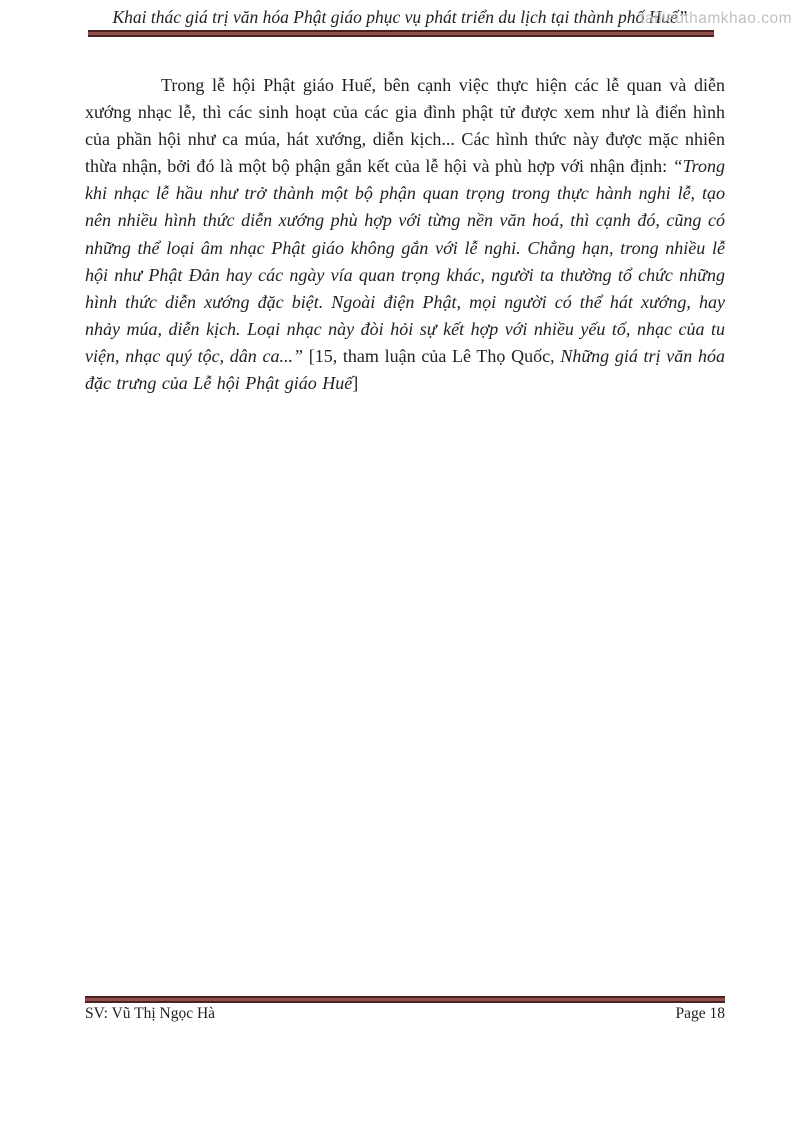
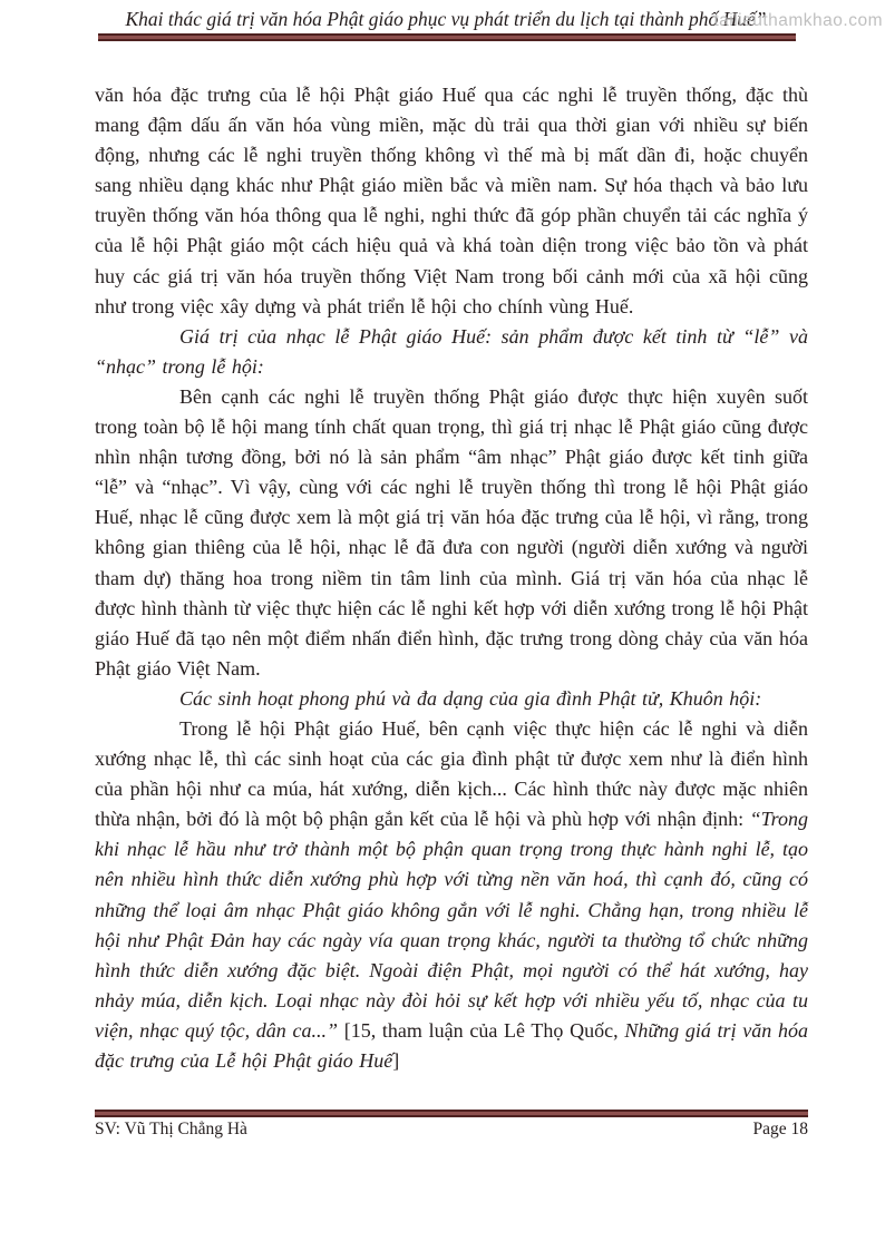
  Khai thác giá trị văn hóa Phật giáo phục vụ phát triển du lịch tại thành phố Huế”
  tailieuthamkhao.com
+ văn hóa đặc trưng của lễ hội Phật giáo Huế qua các nghi lễ truyền thống, đặc thù mang đậm dấu ấn văn hóa vùng miền, mặc dù trải qua thời gian với nhiều sự biến động, nhưng các lễ nghi truyền thống không vì thế mà bị mất dần đi, hoặc chuyển sang nhiều dạng khác như Phật giáo miền bắc và miền nam. Sự hóa thạch và bảo lưu truyền thống văn hóa thông qua lễ nghi, nghi thức đã góp phần chuyển tải các nghĩa ý của lễ hội Phật giáo một cách hiệu quả và khá toàn diện trong việc bảo tồn và phát huy các giá trị văn hóa truyền thống Việt Nam trong bối cảnh mới của xã hội cũng như trong việc xây dựng và phát triển lễ hội cho chính vùng Huế.
+ Giá trị của nhạc lễ Phật giáo Huế: sản phẩm được kết tinh từ “lễ” và “nhạc” trong lễ hội:
+ Bên cạnh các nghi lễ truyền thống Phật giáo được thực hiện xuyên suốt trong toàn bộ lễ hội mang tính chất quan trọng, thì giá trị nhạc lễ Phật giáo cũng được nhìn nhận tương đồng, bởi nó là sản phẩm “âm nhạc” Phật giáo được kết tinh giữa “lễ” và “nhạc”. Vì vậy, cùng với các nghi lễ truyền thống thì trong lễ hội Phật giáo Huế, nhạc lễ cũng được xem là một giá trị văn hóa đặc trưng của lễ hội, vì rằng, trong không gian thiêng của lễ hội, nhạc lễ đã đưa con người (người diễn xướng và người tham dự) thăng hoa trong niềm tin tâm linh của mình. Giá trị văn hóa của nhạc lễ được hình thành từ việc thực hiện các lễ nghi kết hợp với diễn xướng trong lễ hội Phật giáo Huế đã tạo nên một điểm nhấn điển hình, đặc trưng trong dòng chảy của văn hóa Phật giáo Việt Nam.
+ Các sinh hoạt phong phú và đa dạng của gia đình Phật tử, Khuôn hội:
- Trong lễ hội Phật giáo Huế, bên cạnh việc thực hiện các lễ quan và diễn xướng nhạc lễ, thì các sinh hoạt của các gia đình phật tử được xem như là điển hình của phần hội như ca múa, hát xướng, diễn kịch... Các hình thức này được mặc nhiên thừa nhận, bởi đó là một bộ phận gắn kết của lễ hội và phù hợp với nhận định: “Trong khi nhạc lễ hầu như trở thành một bộ phận quan trọng trong thực hành nghi lễ, tạo nên nhiều hình thức diễn xướng phù hợp với từng nền văn hoá, thì cạnh đó, cũng có những thể loại âm nhạc Phật giáo không gắn với lễ nghi. Chẳng hạn, trong nhiều lễ hội như Phật Đản hay các ngày vía quan trọng khác, người ta thường tổ chức những hình thức diễn xướng đặc biệt. Ngoài điện Phật, mọi người có thể hát xướng, hay nhảy múa, diễn kịch. Loại nhạc này đòi hỏi sự kết hợp với nhiều yếu tố, nhạc của tu viện, nhạc quý tộc, dân ca...” [15, tham luận của Lê Thọ Quốc, Những giá trị văn hóa đặc trưng của Lễ hội Phật giáo Huế]
+ Trong lễ hội Phật giáo Huế, bên cạnh việc thực hiện các lễ nghi và diễn xướng nhạc lễ, thì các sinh hoạt của các gia đình phật tử được xem như là điển hình của phần hội như ca múa, hát xướng, diễn kịch... Các hình thức này được mặc nhiên thừa nhận, bởi đó là một bộ phận gắn kết của lễ hội và phù hợp với nhận định: “Trong khi nhạc lễ hầu như trở thành một bộ phận quan trọng trong thực hành nghi lễ, tạo nên nhiều hình thức diễn xướng phù hợp với từng nền văn hoá, thì cạnh đó, cũng có những thể loại âm nhạc Phật giáo không gắn với lễ nghi. Chẳng hạn, trong nhiều lễ hội như Phật Đản hay các ngày vía quan trọng khác, người ta thường tổ chức những hình thức diễn xướng đặc biệt. Ngoài điện Phật, mọi người có thể hát xướng, hay nhảy múa, diễn kịch. Loại nhạc này đòi hỏi sự kết hợp với nhiều yếu tố, nhạc của tu viện, nhạc quý tộc, dân ca...” [15, tham luận của Lê Thọ Quốc, Những giá trị văn hóa đặc trưng của Lễ hội Phật giáo Huế]
- SV: Vũ Thị Ngọc Hà
+ SV: Vũ Thị Chẳng Hà
  Page 18
